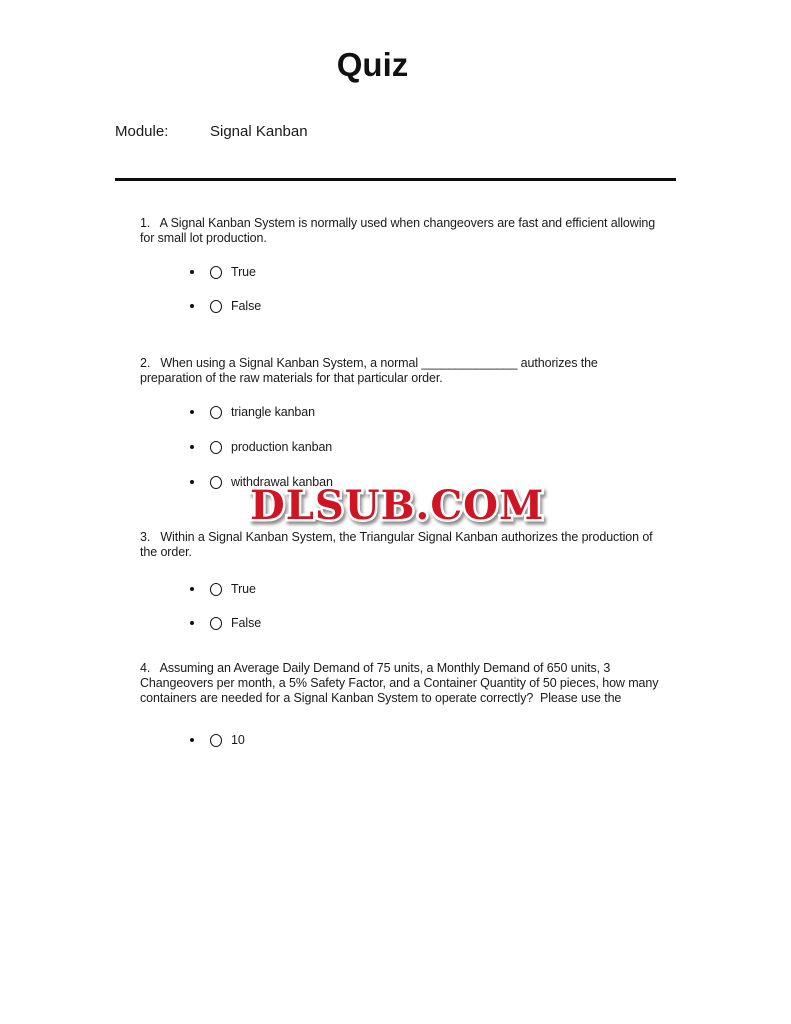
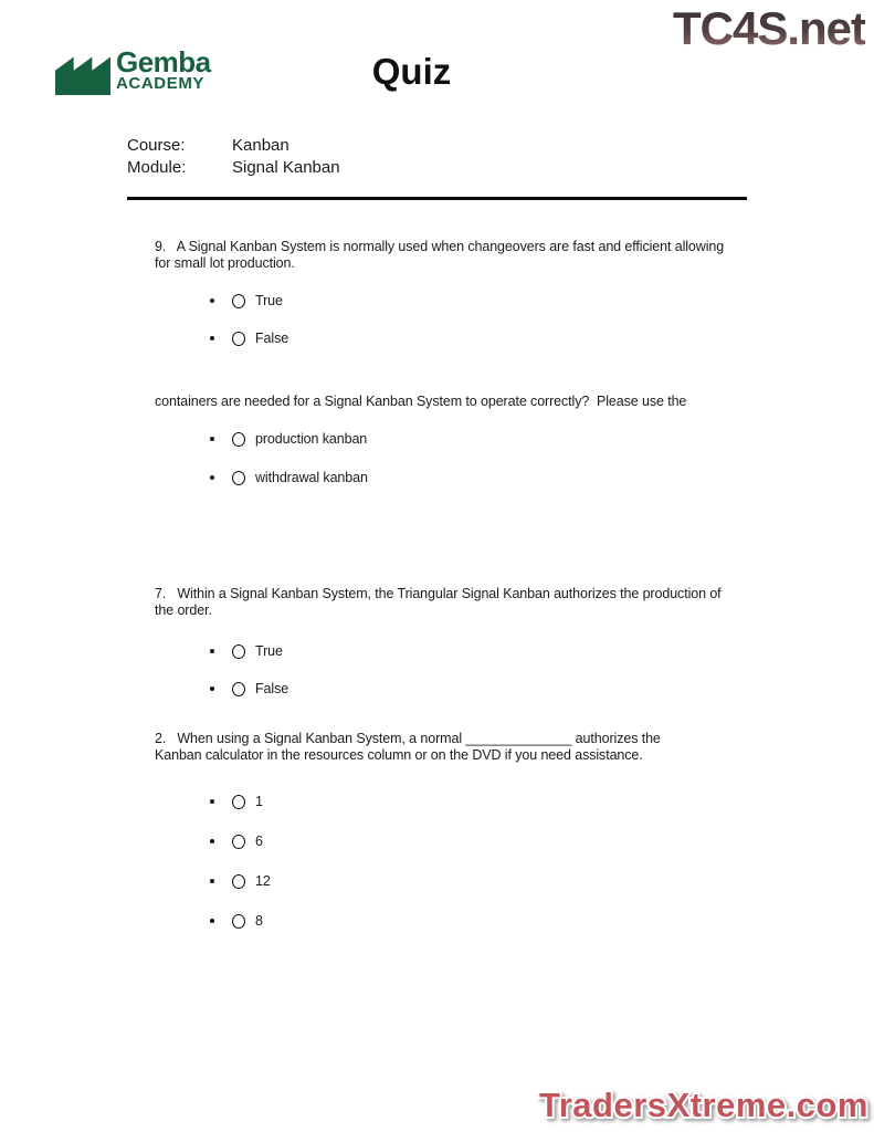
+ TC4S.net
+ Gemba
+ ACADEMY
  Quiz
+ Course: Kanban
  Module: Signal Kanban
- 1. A Signal Kanban System is normally used when changeovers are fast and efficient allowing
+ 9. A Signal Kanban System is normally used when changeovers are fast and efficient allowing
  for small lot production.
  True
  False
- 2. When using a Signal Kanban System, a normal ______________ authorizes the
+ containers are needed for a Signal Kanban System to operate correctly? Please use the
- preparation of the raw materials for that particular order.
- triangle kanban
  production kanban
  withdrawal kanban
- DLSUB.COM
- 3. Within a Signal Kanban System, the Triangular Signal Kanban authorizes the production of
+ 7. Within a Signal Kanban System, the Triangular Signal Kanban authorizes the production of
  the order.
  True
  False
- 4. Assuming an Average Daily Demand of 75 units, a Monthly Demand of 650 units, 3
- Changeovers per month, a 5% Safety Factor, and a Container Quantity of 50 pieces, how many
- containers are needed for a Signal Kanban System to operate correctly? Please use the
+ 2. When using a Signal Kanban System, a normal ______________ authorizes the
+ Kanban calculator in the resources column or on the DVD if you need assistance.
- 10
+ 1
+ 6
+ 12
+ 8
+ TradersXtreme.com
